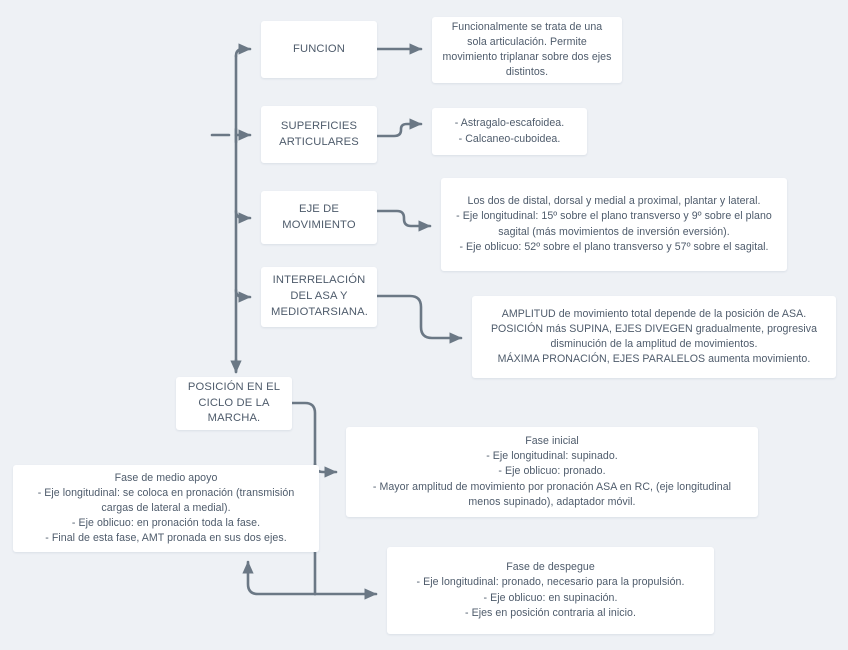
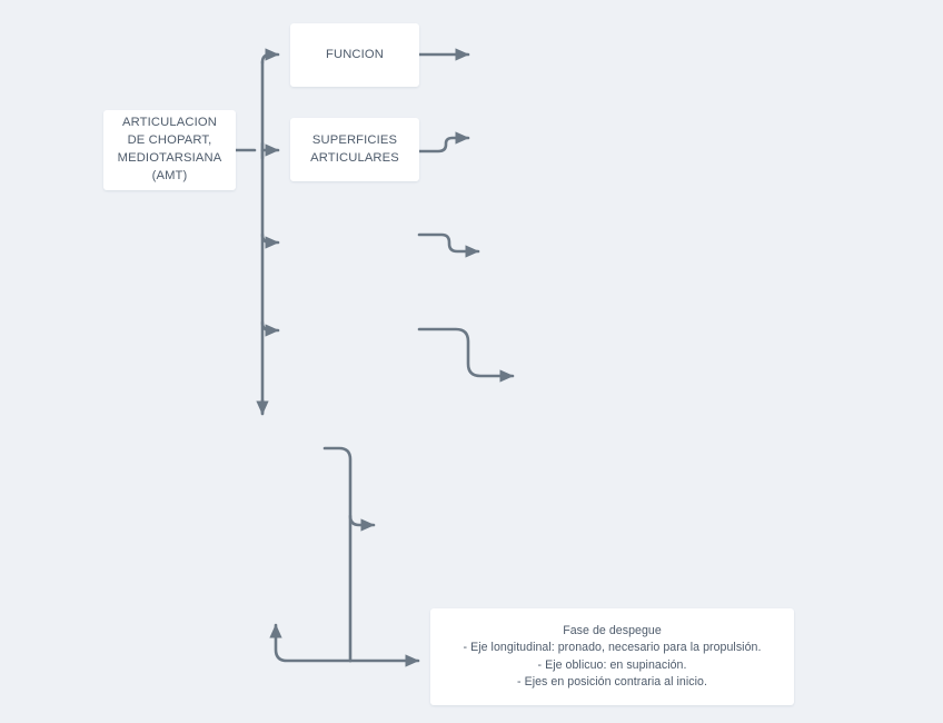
+ ARTICULACION DE CHOPART, MEDIOTARSIANA (AMT)
  FUNCION
  SUPERFICIES ARTICULARES
- EJE DE MOVIMIENTO
- INTERRELACIÓN DEL ASA Y MEDIOTARSIANA.
- POSICIÓN EN EL CICLO DE LA MARCHA.
- Funcionalmente se trata de una sola articulación. Permite movimiento triplanar sobre dos ejes distintos.
- - Astragalo-escafoidea.
- - Calcaneo-cuboidea.
- Los dos de distal, dorsal y medial a proximal, plantar y lateral.
- - Eje longitudinal: 15º sobre el plano transverso y 9º sobre el plano sagital (más movimientos de inversión eversión).
- - Eje oblicuo: 52º sobre el plano transverso y 57º sobre el sagital.
- AMPLITUD de movimiento total depende de la posición de ASA.
- POSICIÓN más SUPINA, EJES DIVEGEN gradualmente, progresiva disminución de la amplitud de movimientos.
- MÁXIMA PRONACIÓN, EJES PARALELOS aumenta movimiento.
- Fase inicial
- - Eje longitudinal: supinado.
- - Eje oblicuo: pronado.
- - Mayor amplitud de movimiento por pronación ASA en RC, (eje longitudinal menos supinado), adaptador móvil.
- Fase de medio apoyo
- - Eje longitudinal: se coloca en pronación (transmisión cargas de lateral a medial).
- - Eje oblicuo: en pronación toda la fase.
- - Final de esta fase, AMT pronada en sus dos ejes.
  Fase de despegue
  - Eje longitudinal: pronado, necesario para la propulsión.
  - Eje oblicuo: en supinación.
  - Ejes en posición contraria al inicio.
